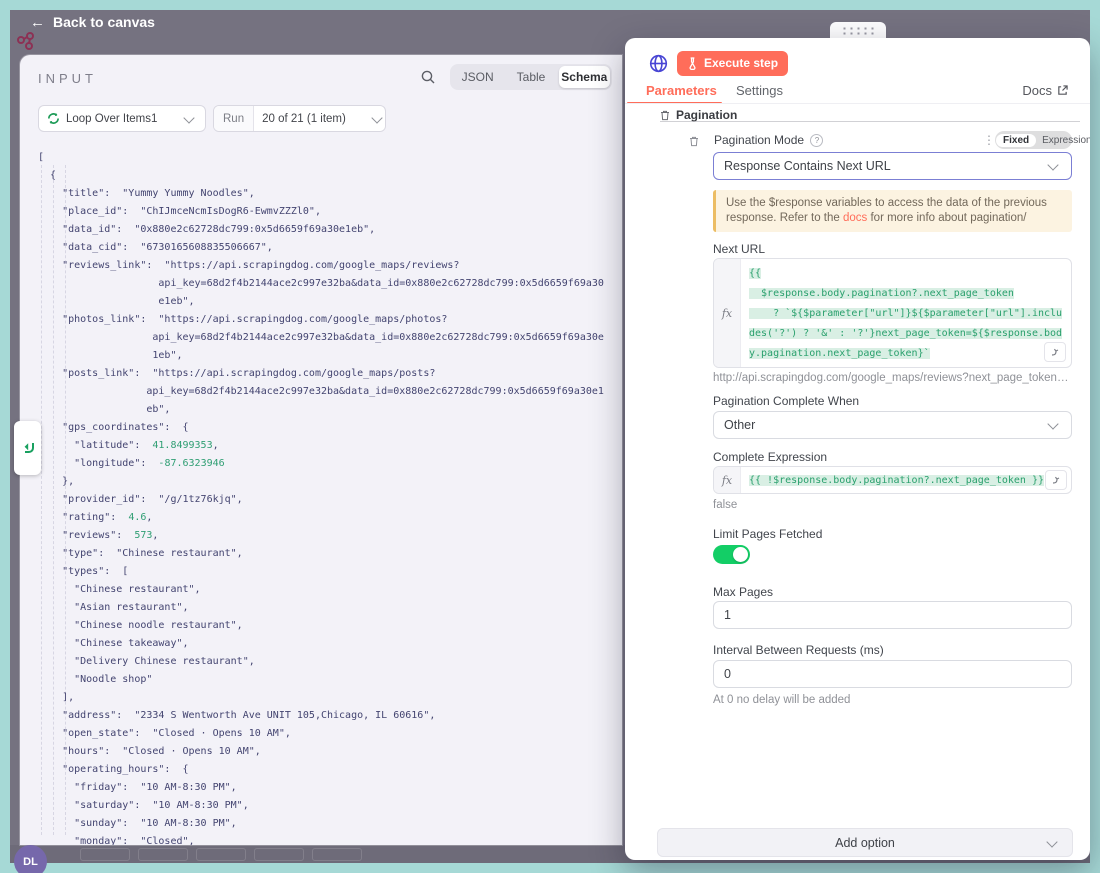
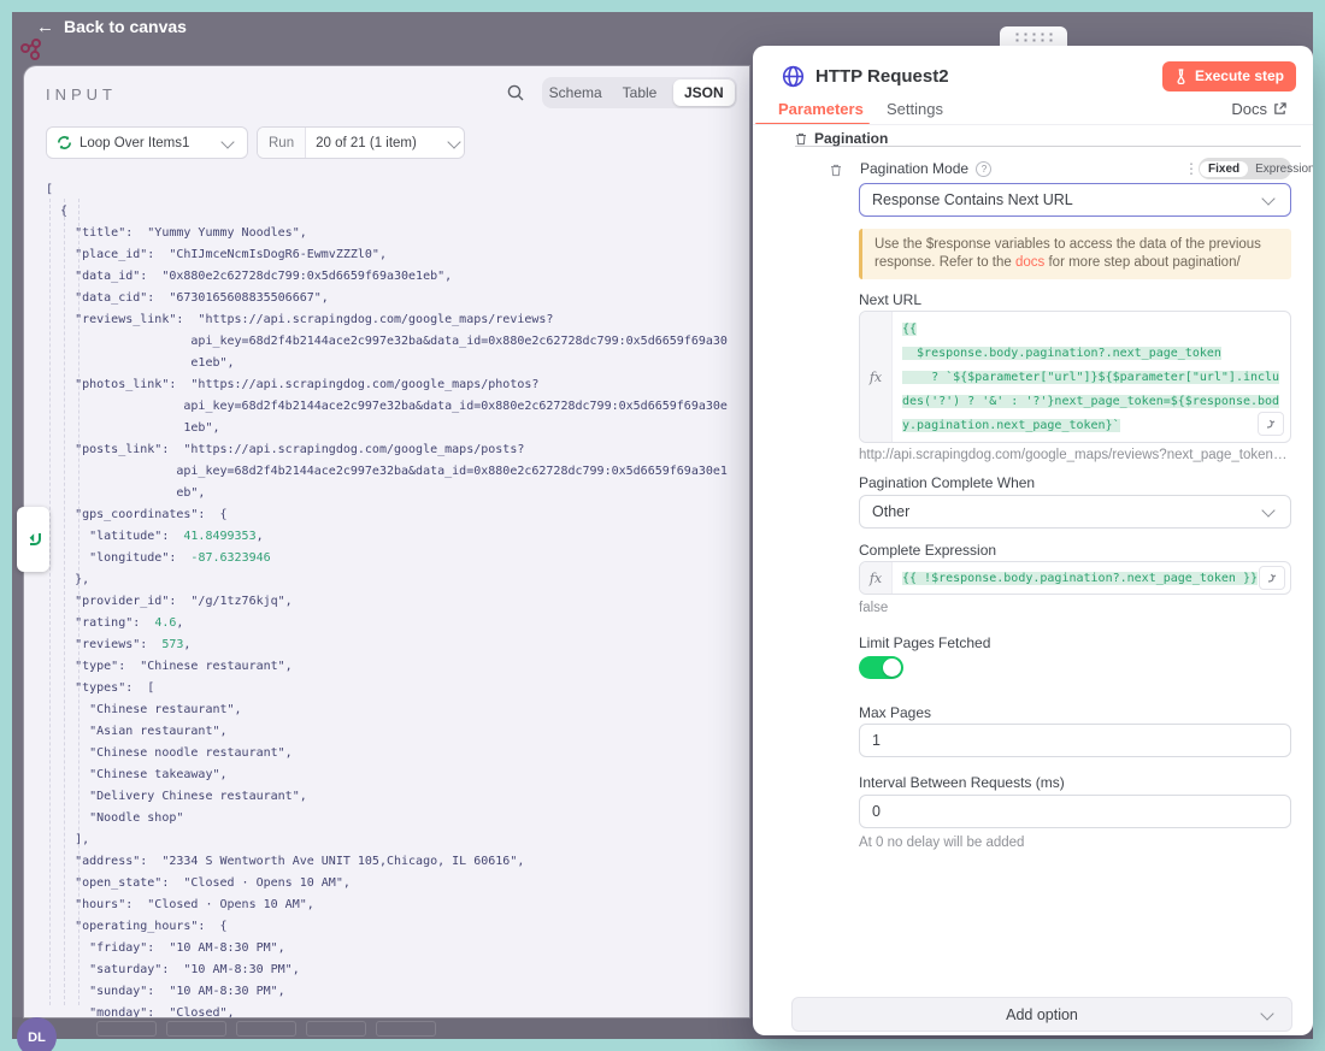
  ←
  Back to canvas
  INPUT
- JSON
+ Schema
  Table
- Schema
+ JSON
  Loop Over Items1
  Run
  20 of 21 (1 item)
  [
  {
  "title": "Yummy Yummy Noodles",
  "place_id": "ChIJmceNcmIsDogR6-EwmvZZZl0",
  "data_id": "0x880e2c62728dc799:0x5d6659f69a30e1eb",
  "data_cid": "6730165608835506667",
  "reviews_link": "https://api.scrapingdog.com/google_maps/reviews?
  api_key=68d2f4b2144ace2c997e32ba&data_id=0x880e2c62728dc799:0x5d6659f69a30
  e1eb",
  "photos_link": "https://api.scrapingdog.com/google_maps/photos?
  api_key=68d2f4b2144ace2c997e32ba&data_id=0x880e2c62728dc799:0x5d6659f69a30e
  1eb",
  "posts_link": "https://api.scrapingdog.com/google_maps/posts?
  api_key=68d2f4b2144ace2c997e32ba&data_id=0x880e2c62728dc799:0x5d6659f69a30e1
  eb",
  "gps_coordinates": {
  "latitude": 41.8499353,
  "longitude": -87.6323946
  },
  "provider_id": "/g/1tz76kjq",
  "rating": 4.6,
  "reviews": 573,
  "type": "Chinese restaurant",
  "types": [
  "Chinese restaurant",
  "Asian restaurant",
  "Chinese noodle restaurant",
  "Chinese takeaway",
  "Delivery Chinese restaurant",
  "Noodle shop"
  ],
  "address": "2334 S Wentworth Ave UNIT 105,Chicago, IL 60616",
  "open_state": "Closed · Opens 10 AM",
  "hours": "Closed · Opens 10 AM",
  "operating_hours": {
  "friday": "10 AM-8:30 PM",
  "saturday": "10 AM-8:30 PM",
  "sunday": "10 AM-8:30 PM",
  "monday": "Closed",
  DL
+ HTTP Request2
  Execute step
  Parameters
  Settings
  Docs
  Pagination
  Pagination Mode ?
  ⋮
  Fixed
  Expression
  Response Contains Next URL
- Use the $response variables to access the data of the previous response. Refer to the docs for more info about pagination/
+ Use the $response variables to access the data of the previous response. Refer to the docs for more step about pagination/
  Next URL
  fx
  {{ $response.body.pagination?.next_page_token ? `${$parameter["url"]}${$parameter["url"].inclu des('?') ? '&' : '?'}next_page_token=${$response.bod y.pagination.next_page_token}`
  http://api.scrapingdog.com/google_maps/reviews?next_page_token=C
  Pagination Complete When
  Other
  Complete Expression
  fx
  {{ !$response.body.pagination?.next_page_token }}
  false
  Limit Pages Fetched
  Max Pages
  1
  Interval Between Requests (ms)
  0
  At 0 no delay will be added
  Add option
